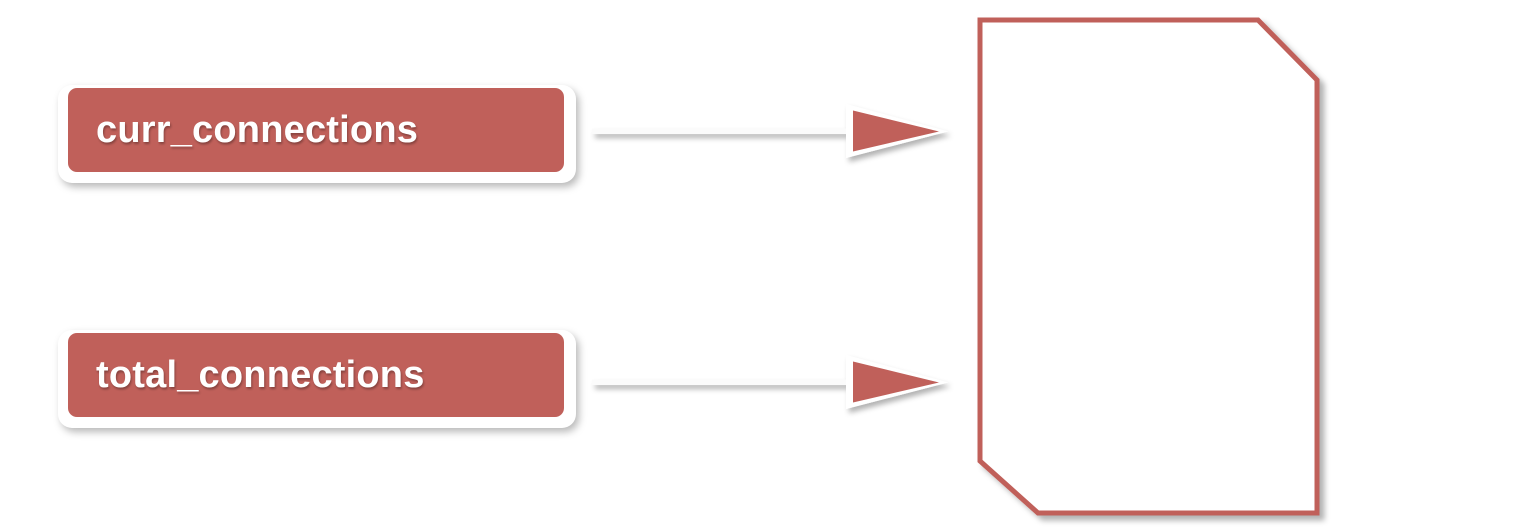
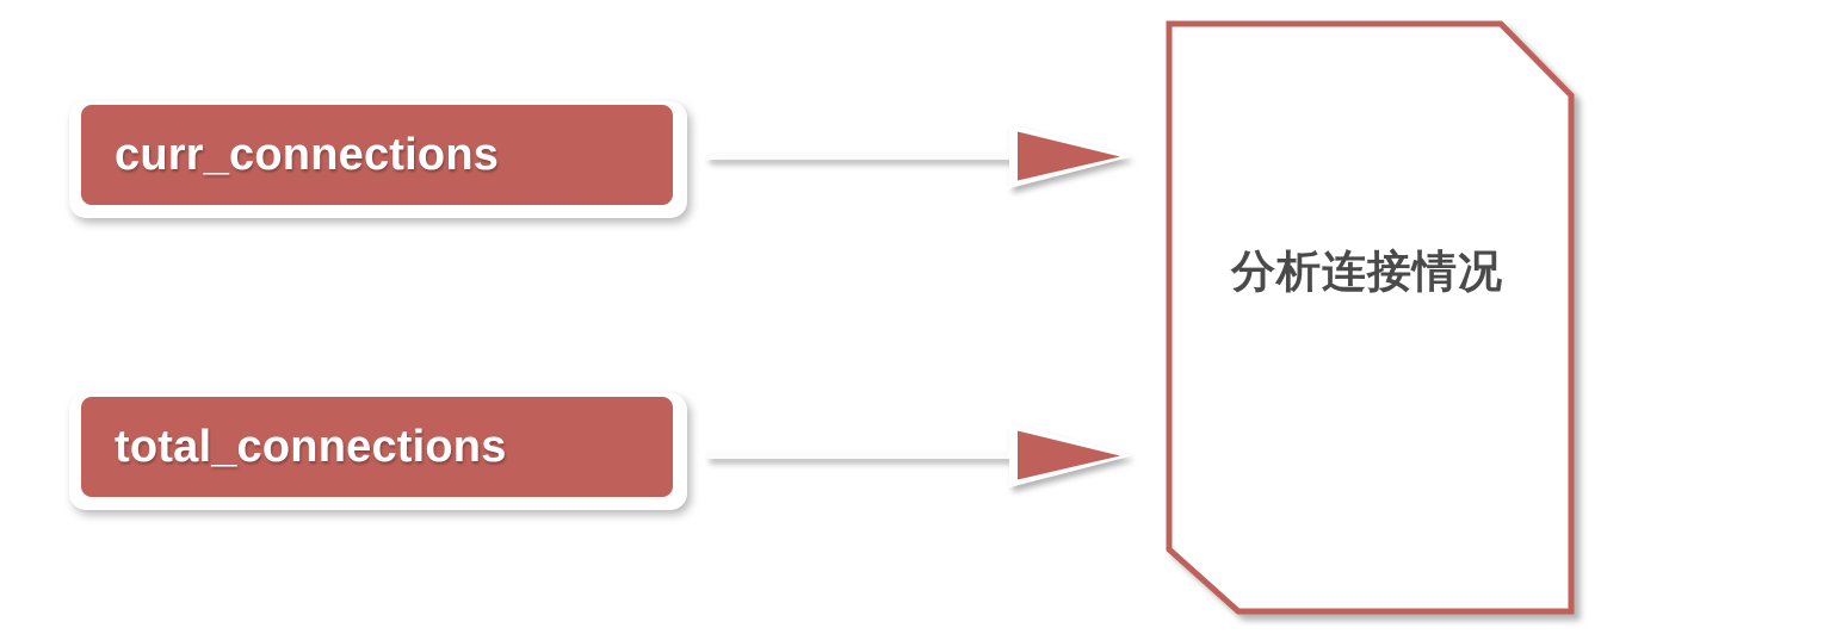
  curr_connections
  total_connections
+ 分析连接情况
